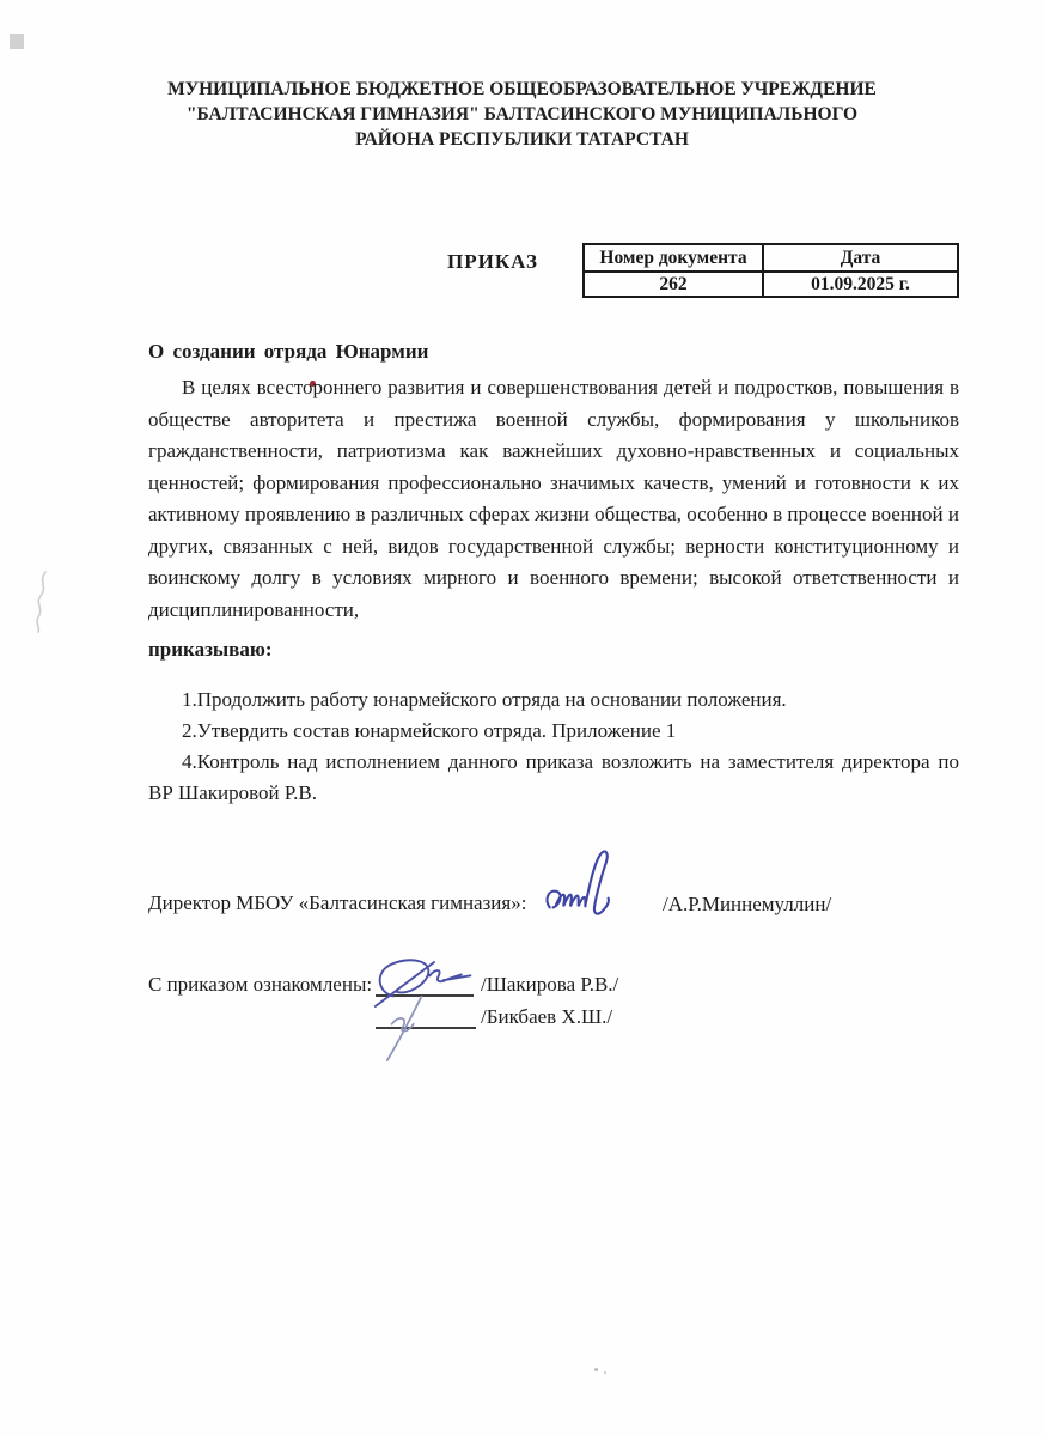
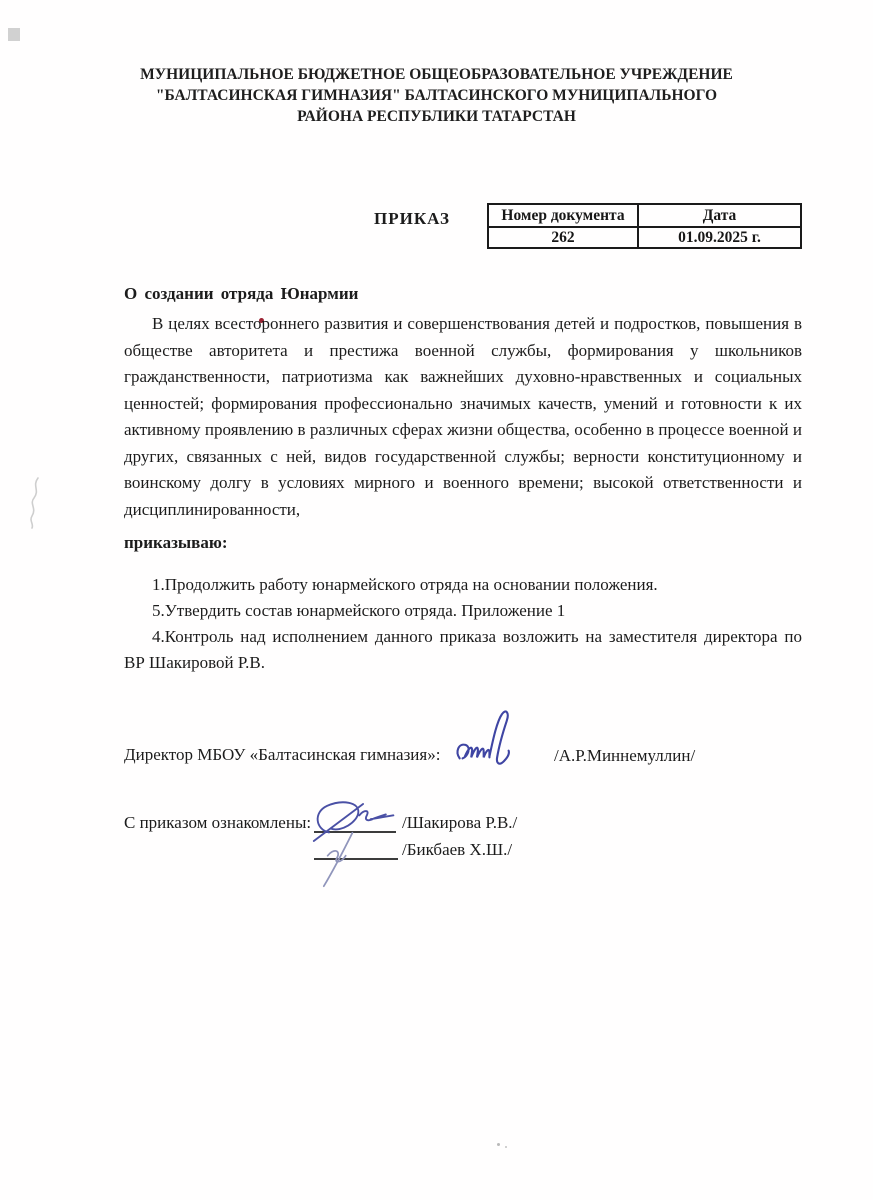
  МУНИЦИПАЛЬНОЕ БЮДЖЕТНОЕ ОБЩЕОБРАЗОВАТЕЛЬНОЕ УЧРЕЖДЕНИЕ
  "БАЛТАСИНСКАЯ ГИМНАЗИЯ" БАЛТАСИНСКОГО МУНИЦИПАЛЬНОГО
  РАЙОНА РЕСПУБЛИКИ ТАТАРСТАН
  ПРИКАЗ
  Номер документа	Дата
  262	01.09.2025 г.
  О создании отряда Юнармии
  В целях всестороннего развития и совершенствования детей и подростков, повышения в обществе авторитета и престижа военной службы, формирования у школьников гражданственности, патриотизма как важнейших духовно-нравственных и социальных ценностей; формирования профессионально значимых качеств, умений и готовности к их активному проявлению в различных сферах жизни общества, особенно в процессе военной и других, связанных с ней, видов государственной службы; верности конституционному и воинскому долгу в условиях мирного и военного времени; высокой ответственности и дисциплинированности,
  приказываю:
  1.Продолжить работу юнармейского отряда на основании положения.
- 2.Утвердить состав юнармейского отряда. Приложение 1
+ 5.Утвердить состав юнармейского отряда. Приложение 1
  4.Контроль над исполнением данного приказа возложить на заместителя директора по ВР Шакировой Р.В.
  Директор МБОУ «Балтасинская гимназия»:
  /А.Р.Миннемуллин/
  С приказом ознакомлены:
  /Шакирова Р.В./
  /Бикбаев Х.Ш./
